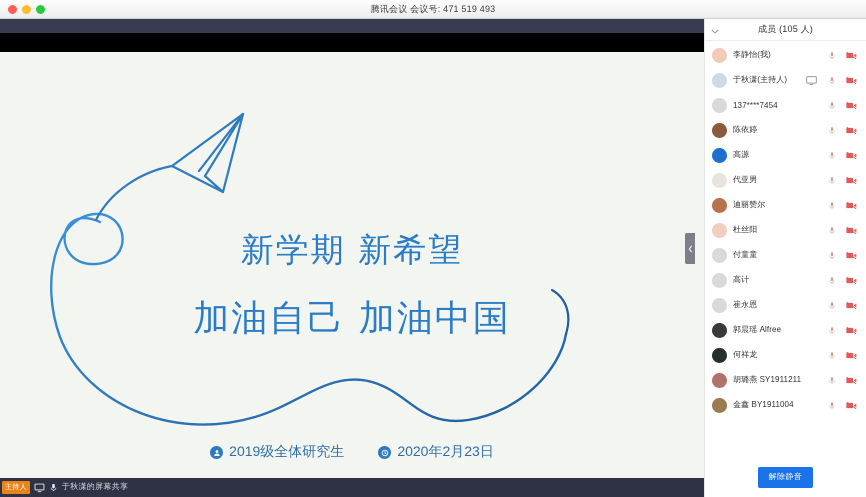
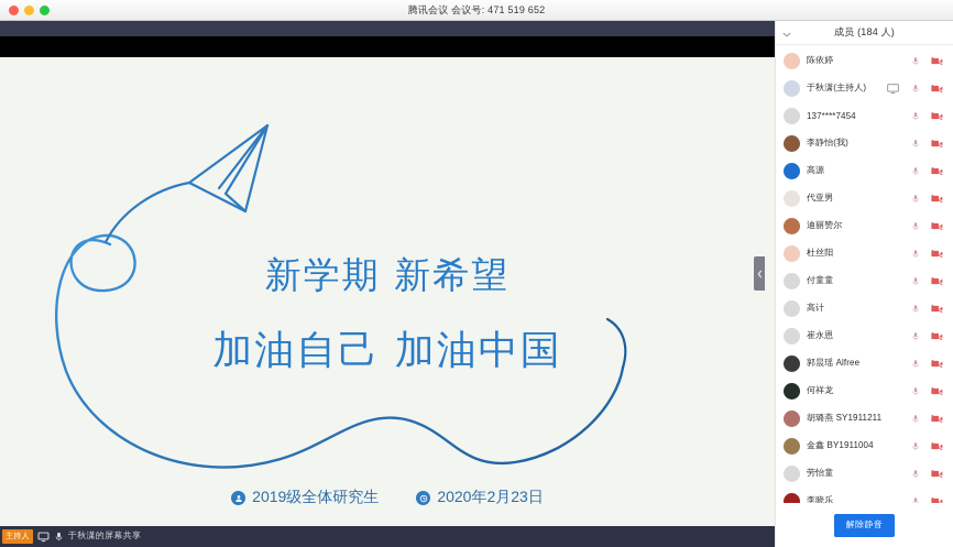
- 腾讯会议 会议号: 471 519 493
+ 腾讯会议 会议号: 471 519 652
  新学期 新希望
  加油自己 加油中国
  2019级全体研究生
  2020年2月23日
  于秋潇的屏幕共享
- 成员 (105 人)
+ 成员 (184 人)
- 李静怡(我)
+ 陈依婷
  于秋潇(主持人)
  137****7454
- 陈依婷
+ 李静怡(我)
  高源
  代亚男
  迪丽赞尔
  杜丝阳
  付童童
  高计
  崔永恩
  郭晨瑶 Alfree
  何祥龙
  胡璐燕 SY1911211
  金鑫 BY1911004
+ 劳怡童
+ 李晓乐
  解除静音
